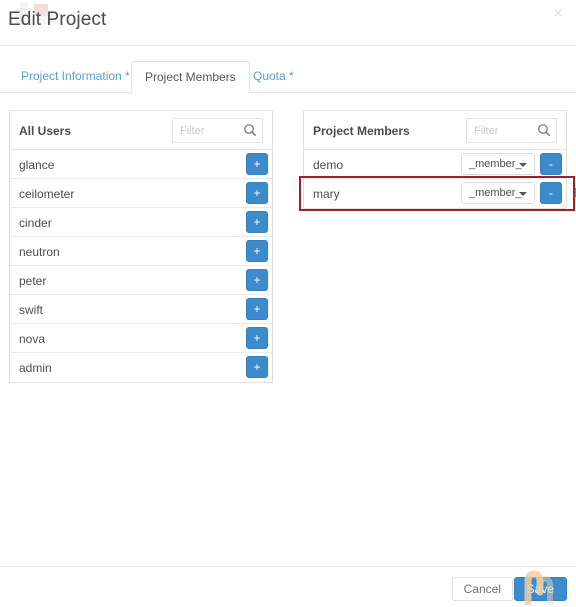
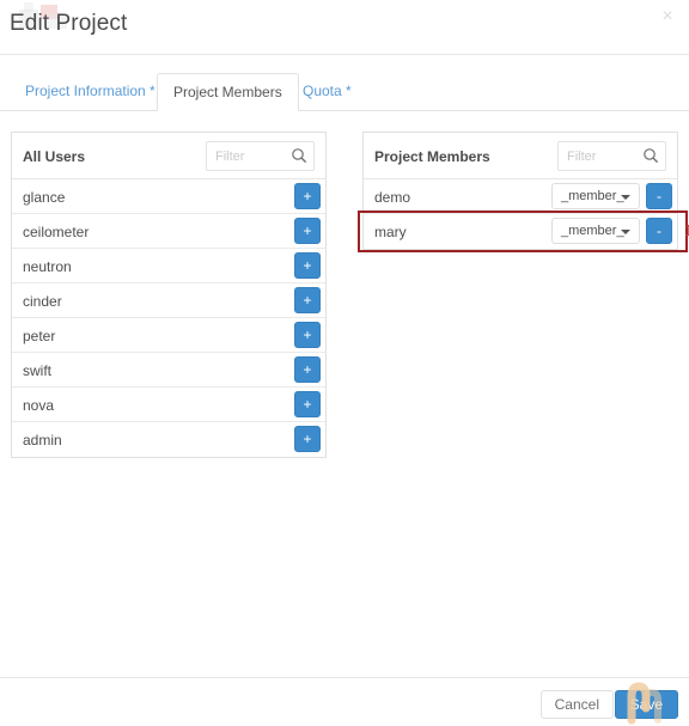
  Edit Project
  ×
  Project Information *
  Project Members
  Quota *
  All Users
  Filter
  glance
  +
  ceilometer
  +
- cinder
+ neutron
  +
- neutron
+ cinder
  +
  peter
  +
  swift
  +
  nova
  +
  admin
  +
  Project Members
  Filter
  demo
  _member_
  -
  mary
  _member_
  -
  Cancel
  Save
